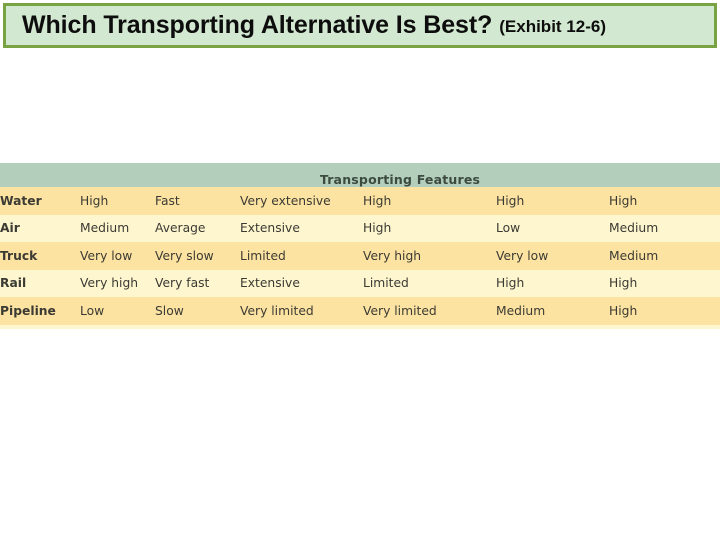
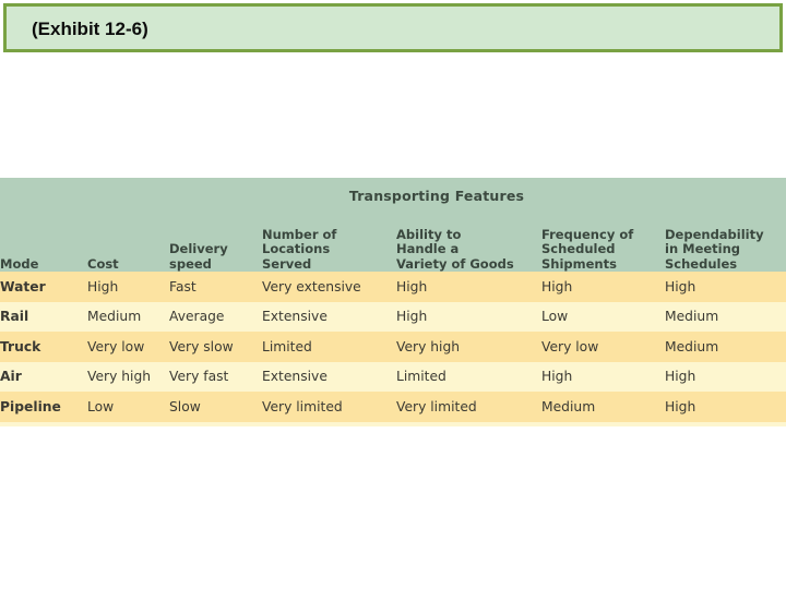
- Which Transporting Alternative Is Best?
  (Exhibit 12-6)
  	Transporting Features
+ Mode	Cost	Delivery speed	Number of Locations Served	Ability to Handle a Variety of Goods	Frequency of Scheduled Shipments	Dependability in Meeting Schedules
  Water	High	Fast	Very extensive	High	High	High
- Air	Medium	Average	Extensive	High	Low	Medium
+ Rail	Medium	Average	Extensive	High	Low	Medium
  Truck	Very low	Very slow	Limited	Very high	Very low	Medium
- Rail	Very high	Very fast	Extensive	Limited	High	High
+ Air	Very high	Very fast	Extensive	Limited	High	High
  Pipeline	Low	Slow	Very limited	Very limited	Medium	High
